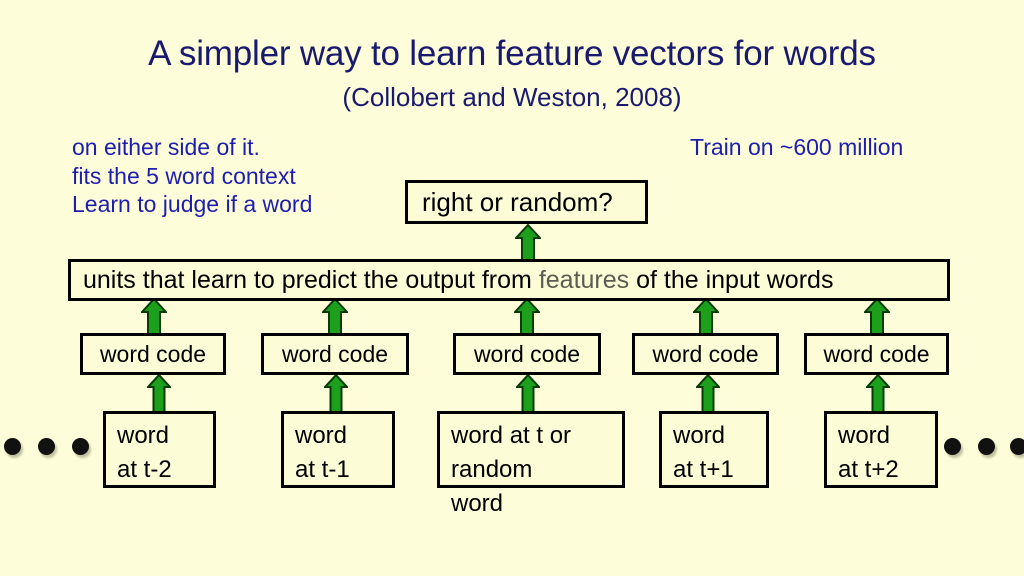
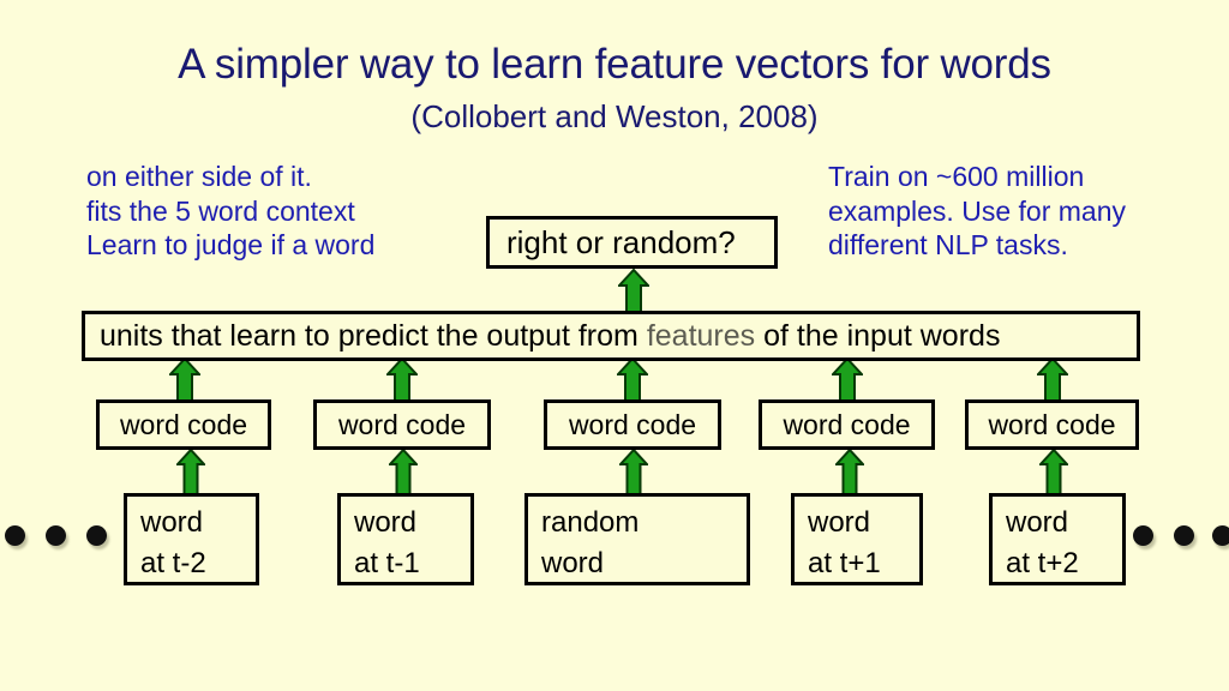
  A simpler way to learn feature vectors for words
  (Collobert and Weston, 2008)
  on either side of it.
  fits the 5 word context
  Learn to judge if a word
  Train on ~600 million
+ examples. Use for many
+ different NLP tasks.
  right or random?
  units that learn to predict the output from features of the input words
  word code
  word code
  word code
  word code
  word code
  word
  at t-2
  word
  at t-1
- word at t or
  random
  word
  word
  at t+1
  word
  at t+2
